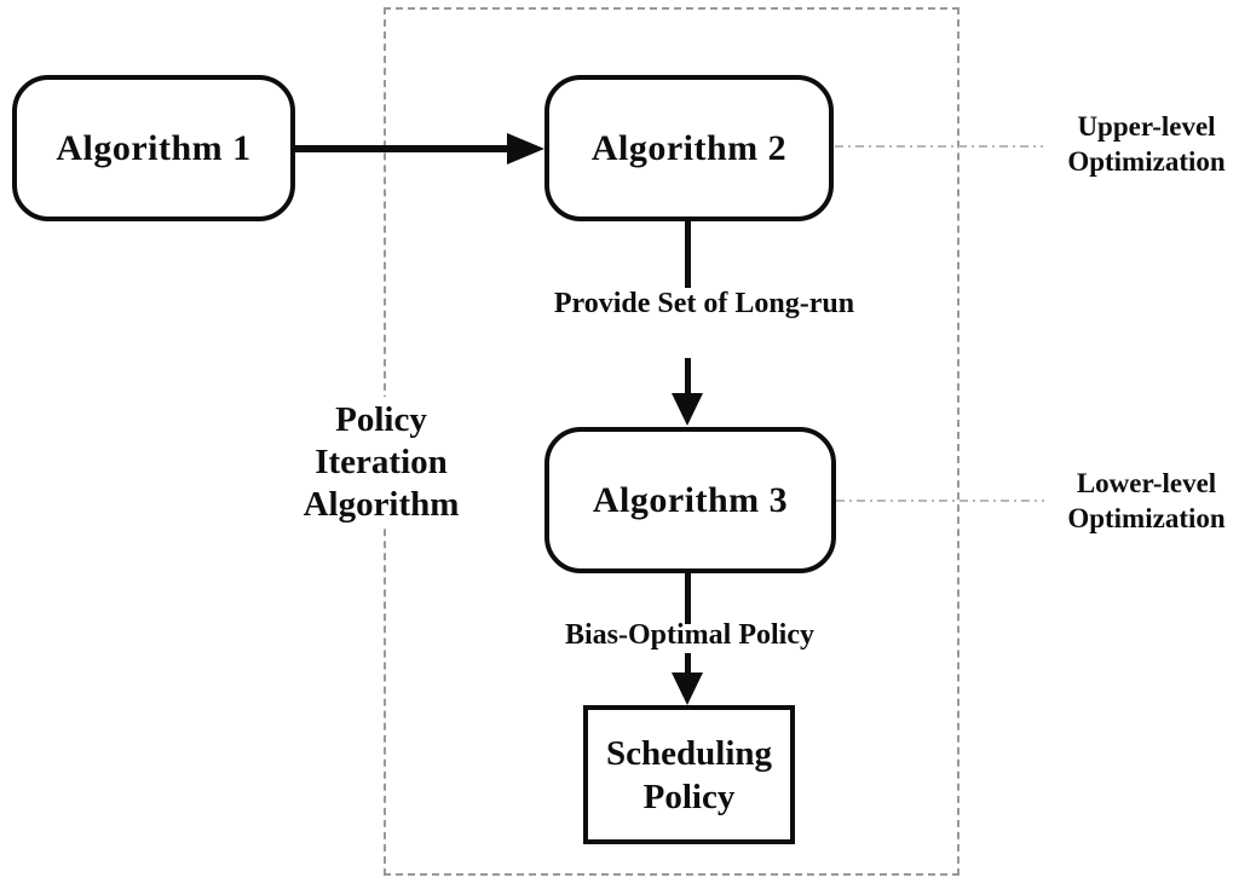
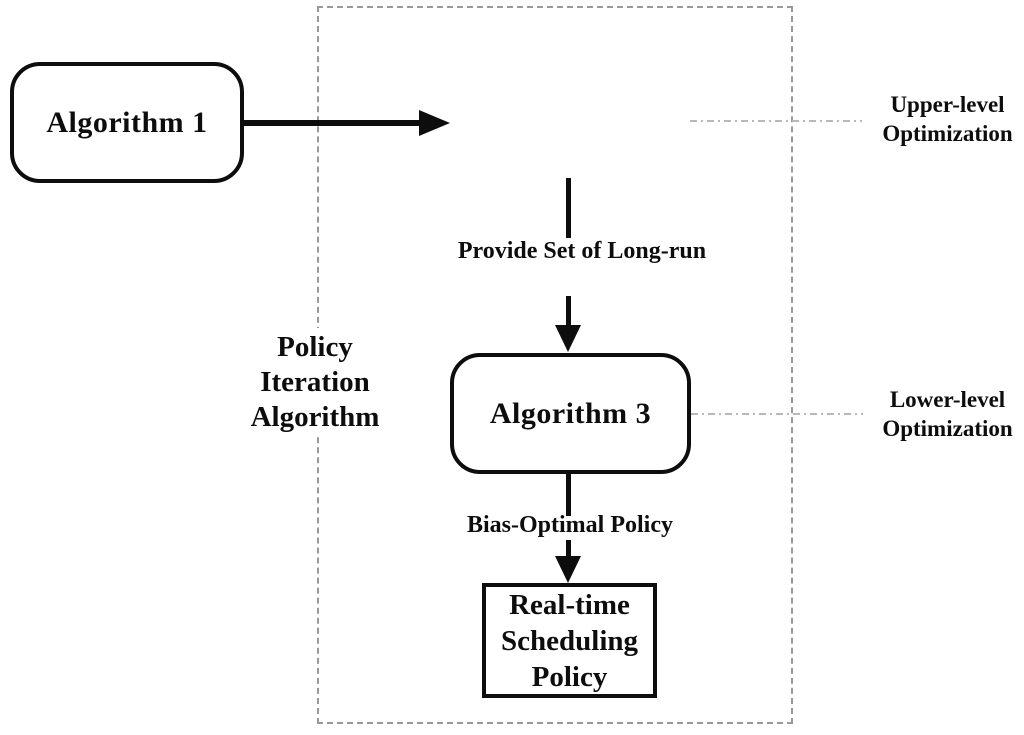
  Algorithm 1
- Algorithm 2
  Algorithm 3
+ Real-time
  Scheduling
  Policy
  Provide Set of Long-run
  Bias-Optimal Policy
  Policy
  Iteration
  Algorithm
  Upper-level
  Optimization
  Lower-level
  Optimization
